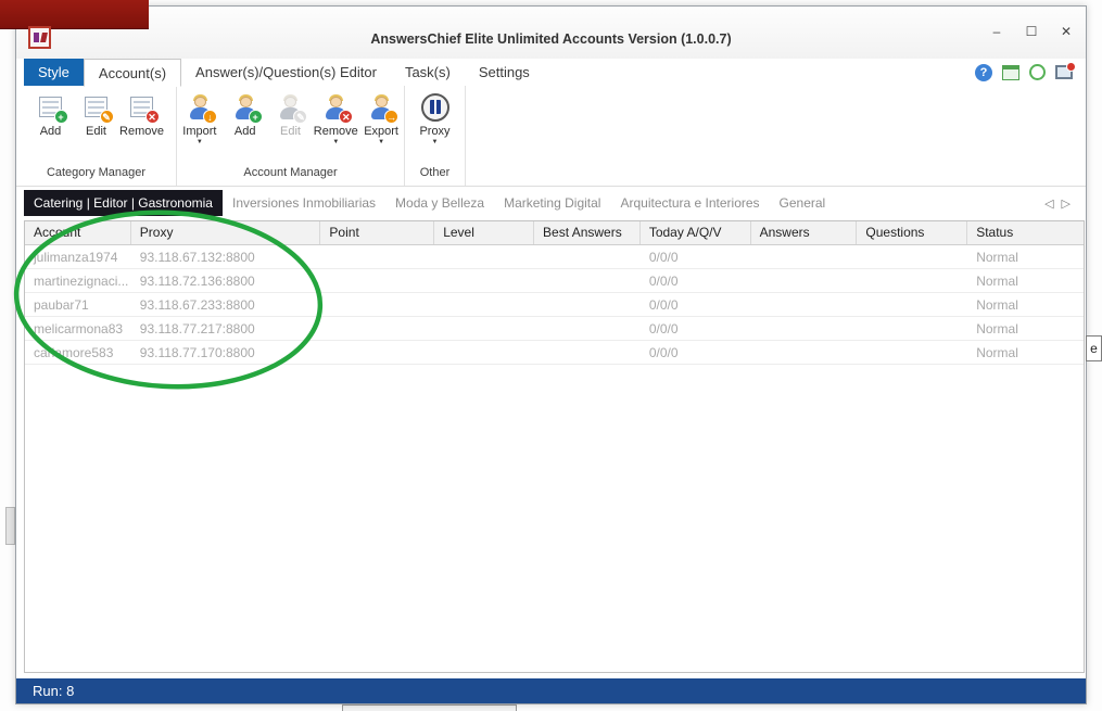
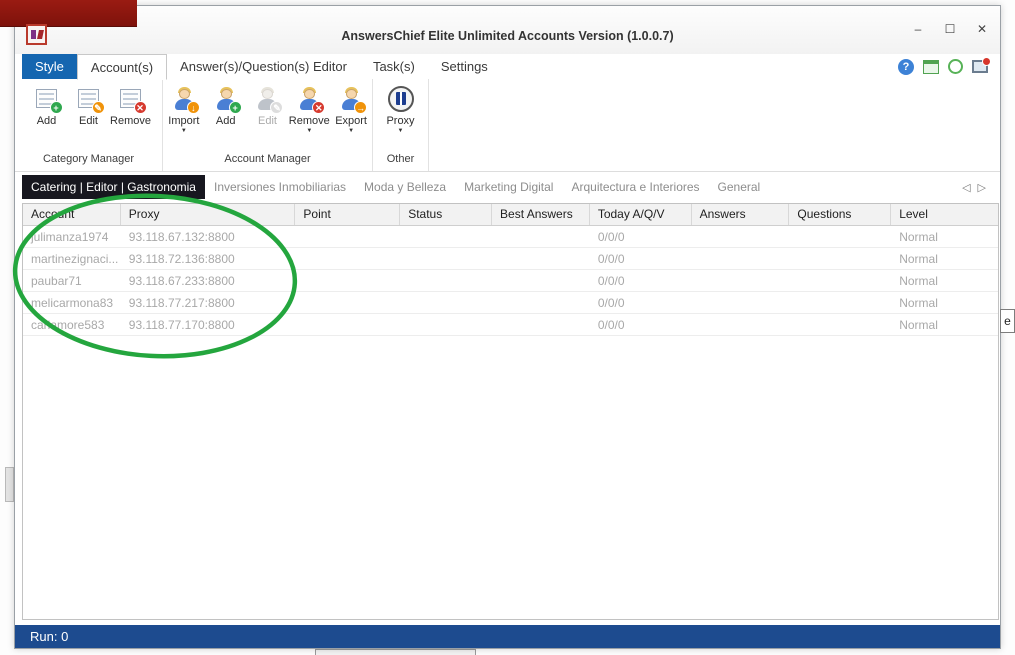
  AnswersChief Elite Unlimited Accounts Version (1.0.0.7)
  –
  ☐
  ✕
  Style
  Account(s)
  Answer(s)/Question(s) Editor
  Task(s)
  Settings
  ?
  +
  Add
  ✎
  Edit
  ✕
  Remove
  Category Manager
  ↓
  Import
  +
  Add
  ✎
  Edit
  ✕
  Remove
  →
  Export
  Account Manager
  Proxy
  Other
  Catering | Editor | Gastronomia
  Inversiones Inmobiliarias
  Moda y Belleza
  Marketing Digital
  Arquitectura e Interiores
  General
  ◁
  ▷
  Accont
  Proxy
  Point
- Level
+ Status
  Best Answers
  Today A/Q/V
  Answers
  Questions
- Status
+ Level
  julimanza1974
  93.118.67.132:8800
  0/0/0
  Normal
  martinezignaci...
  93.118.72.136:8800
  0/0/0
  Normal
  paubar71
  93.118.67.233:8800
  0/0/0
  Normal
  melicarmona83
  93.118.77.217:8800
  0/0/0
  Normal
  carmore583
  93.118.77.170:8800
  0/0/0
  Normal
- Run: 8
+ Run: 0
  e
